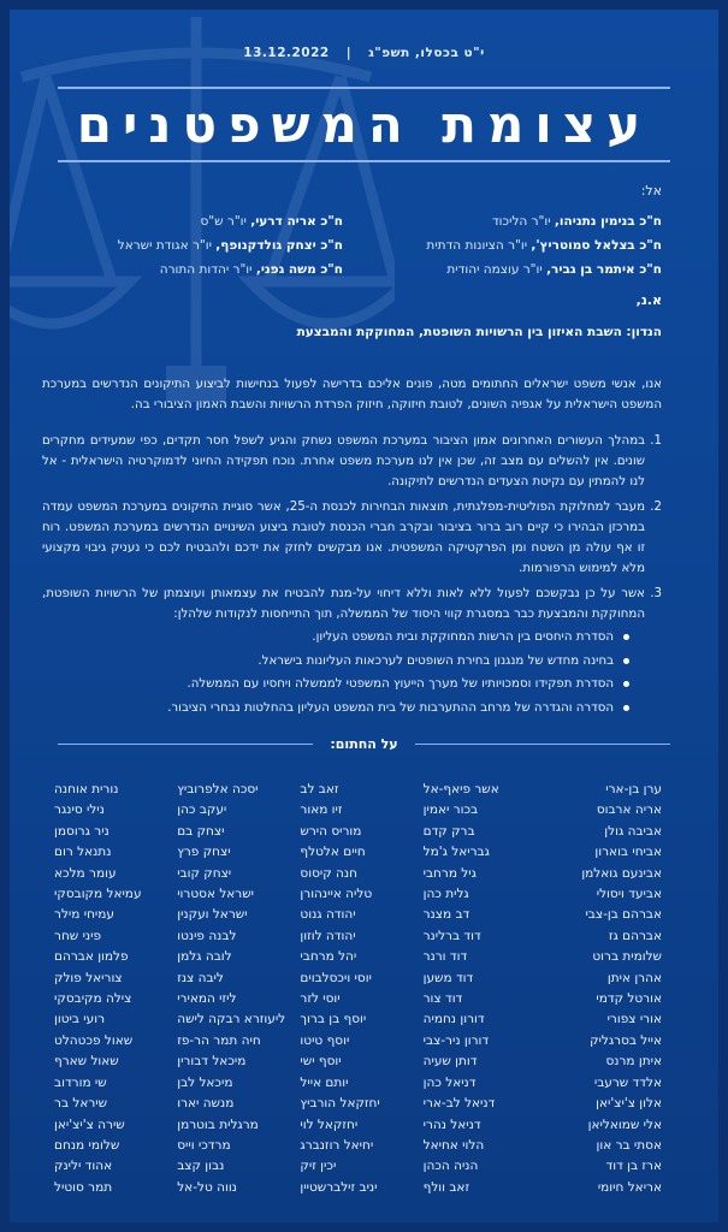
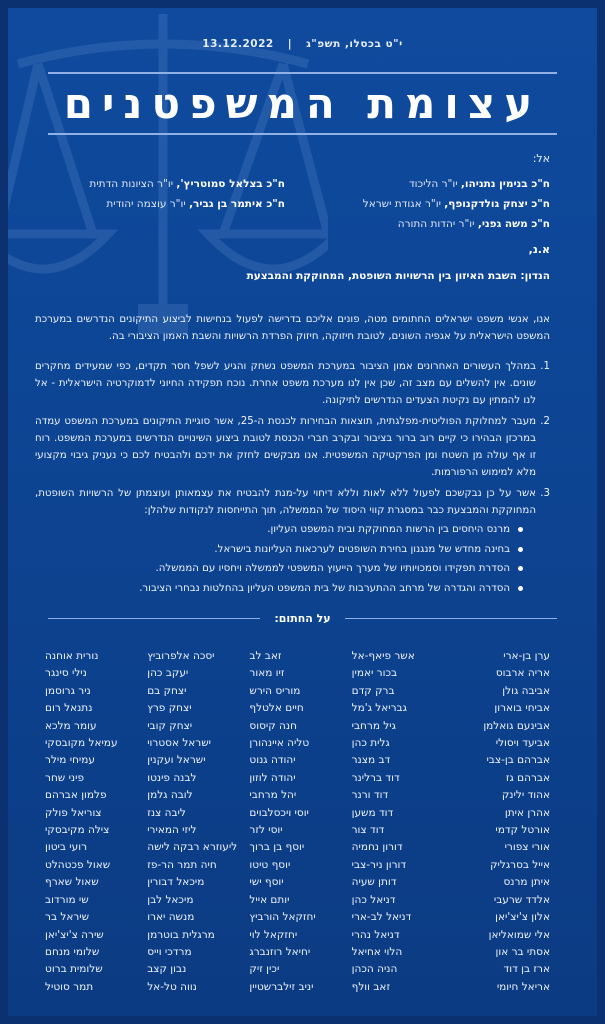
  י"ט בכסלו, תשפ"ג
  |
  13.12.2022
  עצומת המשפטנים
  אל:
  ח"כ בנימין נתניהו, יו"ר הליכוד
- ח"כ אריה דרעי, יו"ר ש"ס
  ח"כ בצלאל סמוטריץ', יו"ר הציונות הדתית
  ח"כ יצחק גולדקנופף, יו"ר אגודת ישראל
  ח"כ איתמר בן גביר, יו"ר עוצמה יהודית
  ח"כ משה גפני, יו"ר יהדות התורה
  א.נ,
  הנדון: השבת האיזון בין הרשויות השופטת, המחוקקת והמבצעת
  אנו, אנשי משפט ישראלים החתומים מטה, פונים אליכם בדרישה לפעול בנחישות לביצוע התיקונים הנדרשים במערכת המשפט הישראלית על אגפיה השונים, לטובת חיזוקה, חיזוק הפרדת הרשויות והשבת האמון הציבורי בה.
  1.
  במהלך העשורים האחרונים אמון הציבור במערכת המשפט נשחק והגיע לשפל חסר תקדים, כפי שמעידים מחקרים שונים. אין להשלים עם מצב זה, שכן אין לנו מערכת משפט אחרת. נוכח תפקידה החיוני לדמוקרטיה הישראלית - אל לנו להמתין עם נקיטת הצעדים הנדרשים לתיקונה.
  2.
  מעבר למחלוקת הפוליטית-מפלגתית, תוצאות הבחירות לכנסת ה-25, אשר סוגיית התיקונים במערכת המשפט עמדה במרכזן הבהירו כי קיים רוב ברור בציבור ובקרב חברי הכנסת לטובת ביצוע השינויים הנדרשים במערכת המשפט. רוח זו אף עולה מן השטח ומן הפרקטיקה המשפטית. אנו מבקשים לחזק את ידכם ולהבטיח לכם כי נעניק גיבוי מקצועי מלא למימוש הרפורמות.
  3.
  אשר על כן נבקשכם לפעול ללא לאות וללא דיחוי על-מנת להבטיח את עצמאותן ועוצמתן של הרשויות השופטת, המחוקקת והמבצעת כבר במסגרת קווי היסוד של הממשלה, תוך התייחסות לנקודות שלהלן:
- הסדרת היחסים בין הרשות המחוקקת ובית המשפט העליון.
+ מרנס היחסים בין הרשות המחוקקת ובית המשפט העליון.
  בחינה מחדש של מנגנון בחירת השופטים לערכאות העליונות בישראל.
  הסדרת תפקידו וסמכויותיו של מערך הייעוץ המשפטי לממשלה ויחסיו עם הממשלה.
  הסדרה והגדרה של מרחב ההתערבות של בית המשפט העליון בהחלטות נבחרי הציבור.
  על החתום:
  ערן בן-ארי
  אריה ארבוס
  אביבה גולן
  אביחי בוארון
  אבינעם גואלמן
  אביעד ויסולי
  אברהם בן-צבי
  אברהם גז
- שלומית ברוט
+ אהוד ילינק
  אהרן איתן
  אורטל קדמי
  אורי צפורי
  אייל בסרגליק
  איתן מרנס
  אלדד שרעבי
  אלון צ'יצ'יאן
  אלי שמואליאן
  אסתי בר און
  ארז בן דוד
  אריאל חיומי
  אשר פיאף-אל
  בכור יאמין
  ברק קדם
  גבריאל ג'מל
  גיל מרחבי
  גלית כהן
  דב מצנר
  דוד ברלינר
  דוד ורנר
  דוד משען
  דוד צור
  דורון נחמיה
  דורון ניר-צבי
  דותן שעיה
  דניאל כהן
  דניאל לב-ארי
  דניאל נהרי
  הלוי אחיאל
  הניה הכהן
  זאב וולף
  זאב לב
  זיו מאור
  מוריס הירש
  חיים אלטלף
  חנה קיסוס
  טליה איינהורן
  יהודה גנוט
  יהודה לוזון
  יהל מרחבי
  יוסי ויכסלבוים
  יוסי לזר
  יוסף בן ברוך
  יוסף טיטו
  יוסף ישי
  יותם אייל
  יחזקאל הורביץ
  יחזקאל לוי
  יחיאל רוזנברג
  יכין זיק
  יניב זילברשטיין
  יסכה אלפרוביץ
  יעקב כהן
  יצחק בם
  יצחק פרץ
  יצחק קובי
  ישראל אסטרוי
  ישראל ועקנין
  לבנה פינטו
  לובה גלמן
  ליבה צנז
  ליזי המאירי
  ליעוזרא רבקה לישה
  חיה תמר הר-פז
  מיכאל דבורין
  מיכאל לבן
  מנשה יארו
  מרגלית בוטרמן
  מרדכי וייס
  נבון קצב
  נווה טל-אל
  נורית אוחנה
  נילי סינגר
  ניר גרוסמן
  נתנאל רום
  עומר מלכא
  עמיאל מקובסקי
  עמיחי מילר
  פיני שחר
  פלמון אברהם
  צוריאל פולק
  צילה מקיבסקי
  רועי ביטון
  שאול פכטהלט
  שאול שארף
  שי מורדוב
  שיראל בר
  שירה צ'יצ'יאן
  שלומי מנחם
- אהוד ילינק
+ שלומית ברוט
  תמר סוטיל
